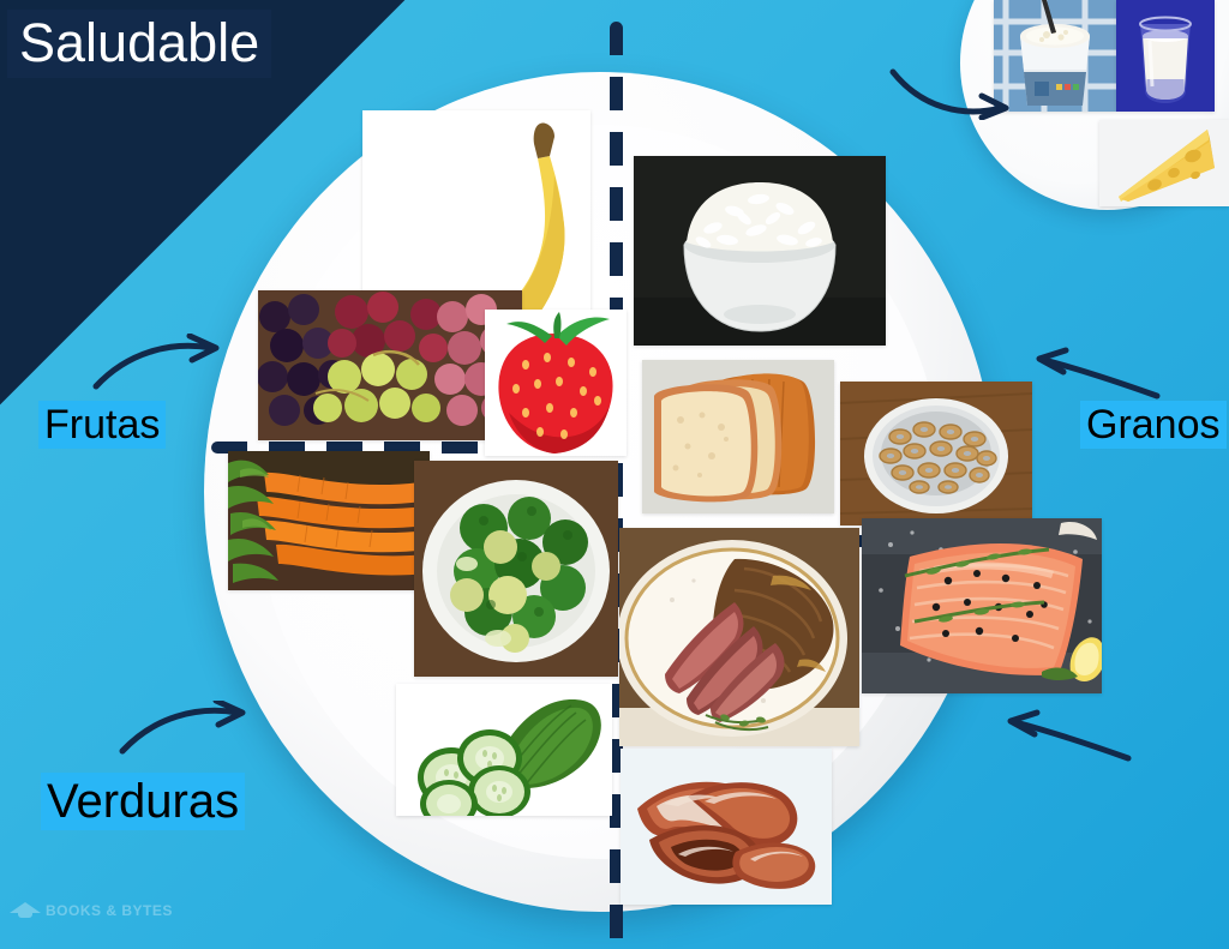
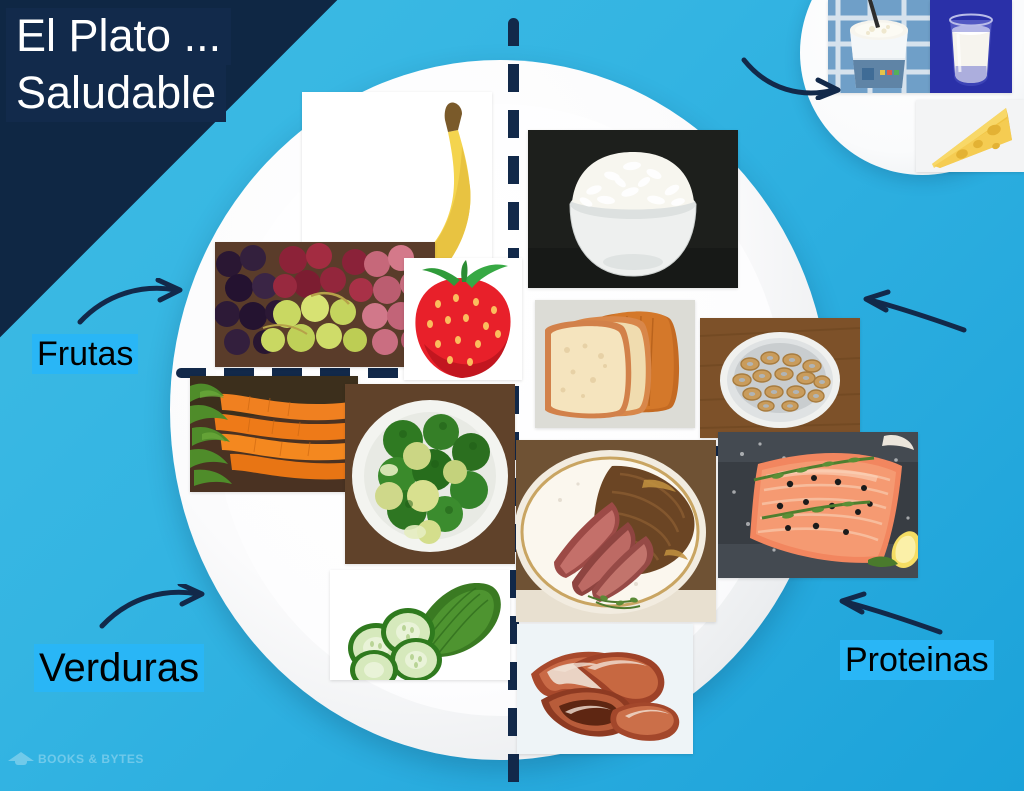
- Granos
  Frutas
  Verduras
+ Proteinas
+ El Plato ...
  Saludable
  BOOKS & BYTES
